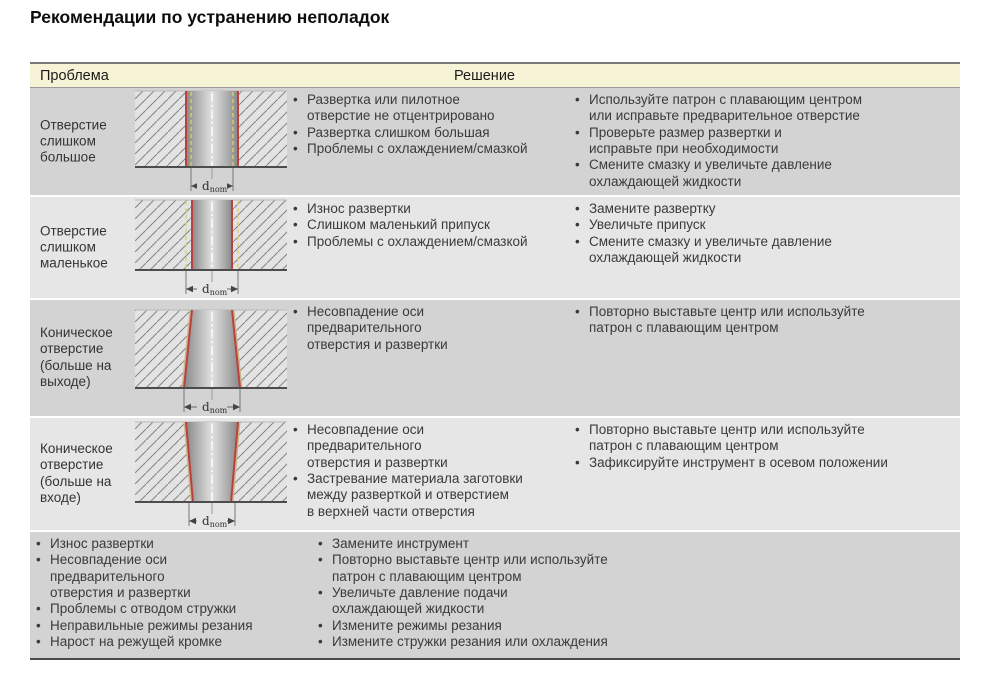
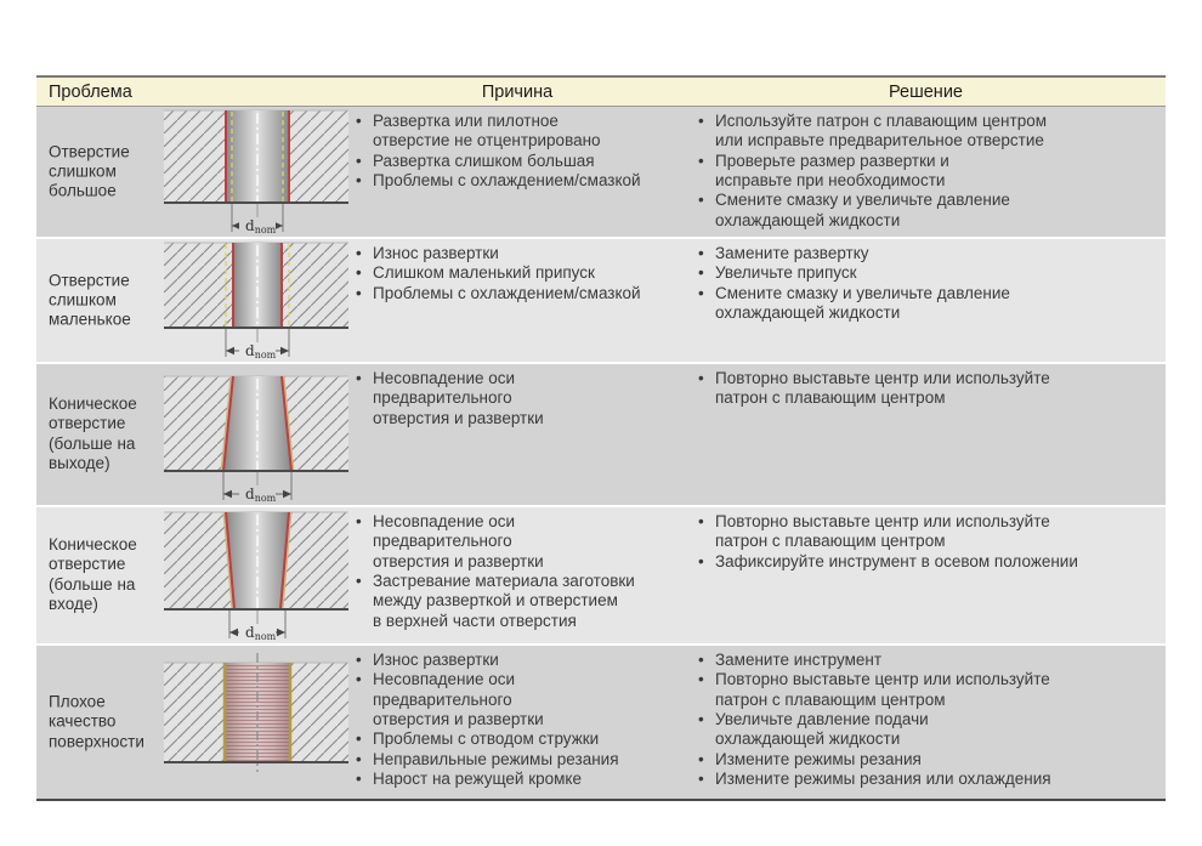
- Рекомендации по устранению неполадок
  Проблема
+ Причина
  Решение
  Отверстие
  слишком
  большое
  dnom
  •
  Развертка или пилотное
  отверстие не отцентрировано
  •
  Развертка слишком большая
  •
  Проблемы с охлаждением/смазкой
  •
  Используйте патрон с плавающим центром
  или исправьте предварительное отверстие
  •
  Проверьте размер развертки и
  исправьте при необходимости
  •
  Смените смазку и увеличьте давление
  охлаждающей жидкости
  Отверстие
  слишком
  маленькое
  dnom
  •
  Износ развертки
  •
  Слишком маленький припуск
  •
  Проблемы с охлаждением/смазкой
  •
  Замените развертку
  •
  Увеличьте припуск
  •
  Смените смазку и увеличьте давление
  охлаждающей жидкости
  Коническое
  отверстие
  (больше на
  выходе)
  dnom
  •
  Несовпадение оси
  предварительного
  отверстия и развертки
  •
  Повторно выставьте центр или используйте
  патрон с плавающим центром
  Коническое
  отверстие
  (больше на
  входе)
  dnom
  •
  Несовпадение оси
  предварительного
  отверстия и развертки
  •
  Застревание материала заготовки
  между разверткой и отверстием
  в верхней части отверстия
  •
  Повторно выставьте центр или используйте
  патрон с плавающим центром
  •
  Зафиксируйте инструмент в осевом положении
+ Плохое
+ качество
+ поверхности
  •
  Износ развертки
  •
  Несовпадение оси
  предварительного
  отверстия и развертки
  •
  Проблемы с отводом стружки
  •
  Неправильные режимы резания
  •
  Нарост на режущей кромке
  •
  Замените инструмент
  •
  Повторно выставьте центр или используйте
  патрон с плавающим центром
  •
  Увеличьте давление подачи
  охлаждающей жидкости
  •
  Измените режимы резания
  •
- Измените стружки резания или охлаждения
+ Измените режимы резания или охлаждения
